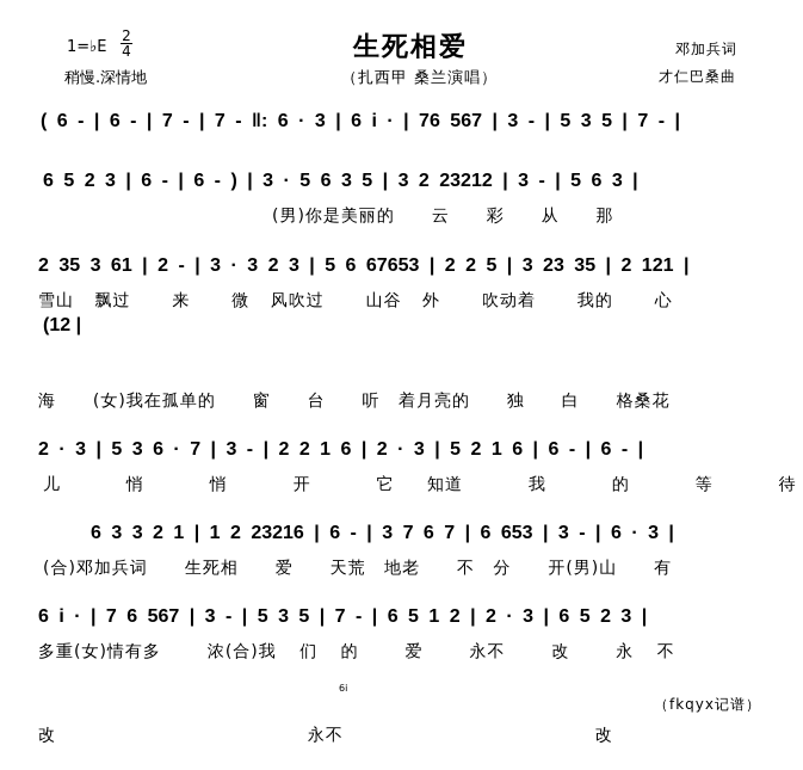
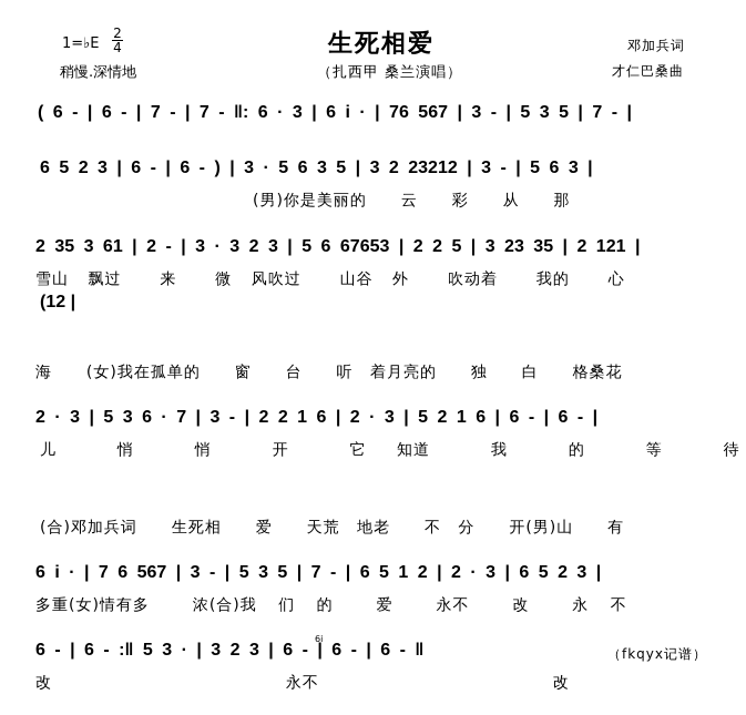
  1=♭E
  2
  4
  稍慢.深情地
  生死相爱
  （扎西甲 桑兰演唱）
  邓加兵词
  才仁巴桑曲
  ( 6 - | 6 - | 7 - | 7 - ‖: 6 · 3 | 6 i · | 76 567 | 3 - | 5 3 5 | 7 - |
  6 5 2 3 | 6 - | 6 - ) | 3 · 5 6 3 5 | 3 2 23212 | 3 - | 5 6 3 |
  (男)你是美丽的 云 彩 从 那
  2 35 3 61 | 2 - | 3 · 3 2 3 | 5 6 67653 | 2 2 5 | 3 23 35 | 2 121 |
  雪山 飘过 来 微 风吹过 山谷 外 吹动着 我的 心
  (12 |
  海 (女)我在孤单的 窗 台 听 着月亮的 独 白 格桑花
  2 · 3 | 5 3 6 · 7 | 3 - | 2 2 1 6 | 2 · 3 | 5 2 1 6 | 6 - | 6 - |
  儿 悄 悄 开 它 知道 我 的 等 待
- 6 3 3 2 1 | 1 2 23216 | 6 - | 3 7 6 7 | 6 653 | 3 - | 6 · 3 |
  (合)邓加兵词 生死相 爱 天荒 地老 不 分 开(男)山 有
  6 i · | 7 6 567 | 3 - | 5 3 5 | 7 - | 6 5 1 2 | 2 · 3 | 6 5 2 3 |
  多重(女)情有多 浓(合)我 们 的 爱 永不 改 永 不
+ 6 - | 6 - :‖ 5 3 · | 3 2 3 | 6 - | 6 - | 6 - ‖
  改 永不 改
  6i
  （fkqyx记谱）
